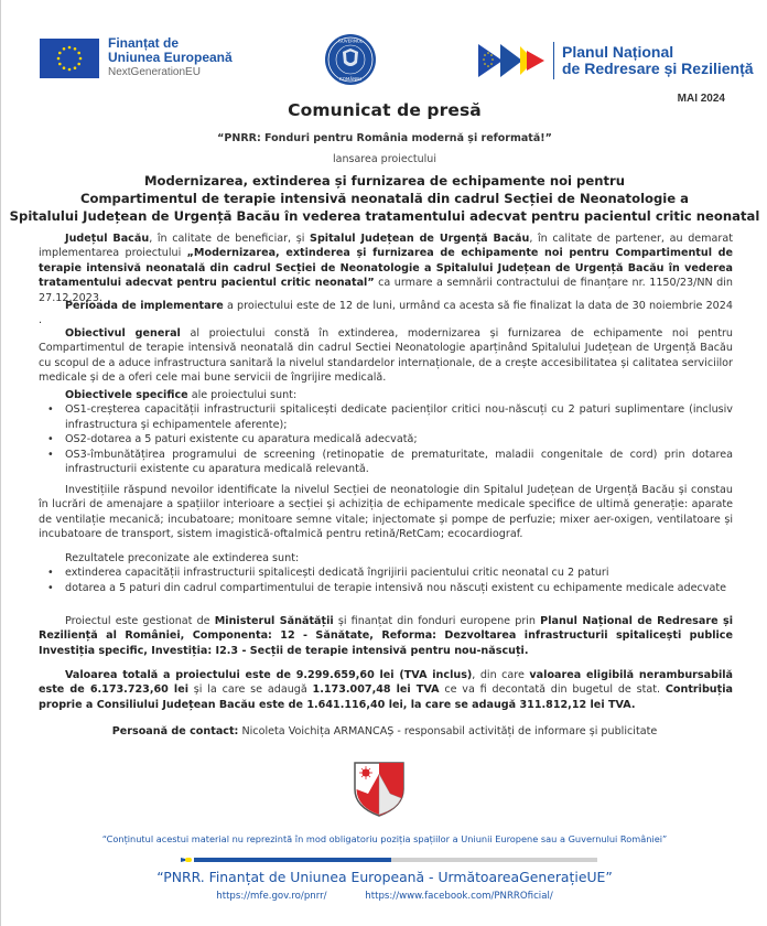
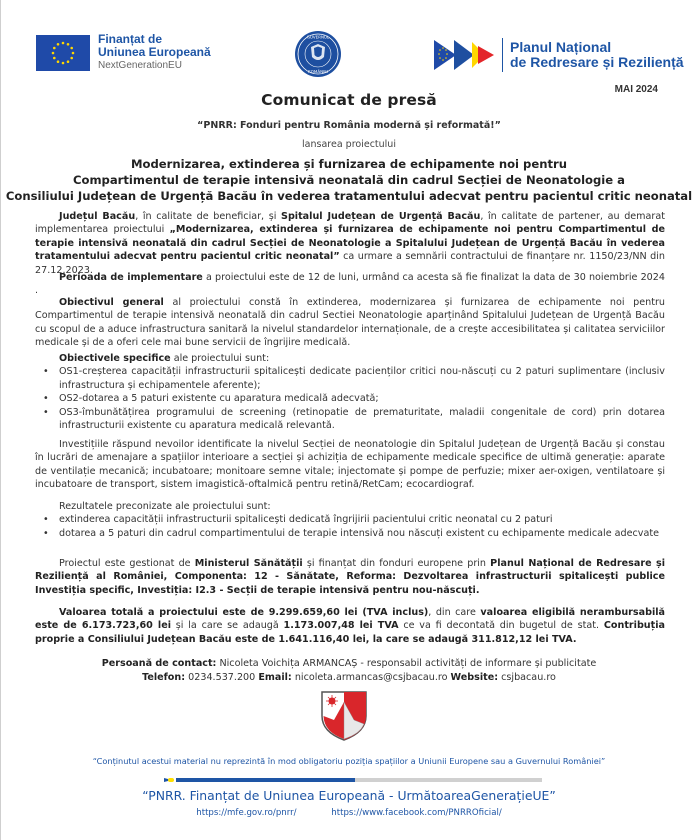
  Finanțat de
  Uniunea Europeană
  NextGenerationEU
  Planul Național
  de Redresare și Reziliență
  MAI 2024
  Comunicat de presă
  “PNRR: Fonduri pentru România modernă și reformată!”
  lansarea proiectului
  Modernizarea, extinderea și furnizarea de echipamente noi pentru
  Compartimentul de terapie intensivă neonatală din cadrul Secției de Neonatologie a
- Spitalului Județean de Urgență Bacău în vederea tratamentului adecvat pentru pacientul critic neonatal
+ Consiliului Județean de Urgență Bacău în vederea tratamentului adecvat pentru pacientul critic neonatal
  Județul Bacău, în calitate de beneficiar, și Spitalul Județean de Urgență Bacău, în calitate de partener, au demarat implementarea proiectului „Modernizarea, extinderea și furnizarea de echipamente noi pentru Compartimentul de terapie intensivă neonatală din cadrul Secției de Neonatologie a Spitalului Județean de Urgență Bacău în vederea tratamentului adecvat pentru pacientul critic neonatal” ca urmare a semnării contractului de finanțare nr. 1150/23/NN din 27.12.2023.
  Perioada de implementare a proiectului este de 12 de luni, urmând ca acesta să fie finalizat la data de 30 noiembrie 2024 .
  Obiectivul general al proiectului constă în extinderea, modernizarea și furnizarea de echipamente noi pentru Compartimentul de terapie intensivă neonatală din cadrul Sectiei Neonatologie aparținând Spitalului Județean de Urgență Bacău cu scopul de a aduce infrastructura sanitară la nivelul standardelor internaționale, de a crește accesibilitatea și calitatea serviciilor medicale și de a oferi cele mai bune servicii de îngrijire medicală.
  Obiectivele specifice ale proiectului sunt:
  OS1-creșterea capacității infrastructurii spitalicești dedicate pacienților critici nou-născuți cu 2 paturi suplimentare (inclusiv infrastructura și echipamentele aferente);
  OS2-dotarea a 5 paturi existente cu aparatura medicală adecvată;
  OS3-îmbunătățirea programului de screening (retinopatie de prematuritate, maladii congenitale de cord) prin dotarea infrastructurii existente cu aparatura medicală relevantă.
  Investițiile răspund nevoilor identificate la nivelul Secției de neonatologie din Spitalul Județean de Urgență Bacău și constau în lucrări de amenajare a spațiilor interioare a secției și achiziția de echipamente medicale specifice de ultimă generație: aparate de ventilație mecanică; incubatoare; monitoare semne vitale; injectomate și pompe de perfuzie; mixer aer-oxigen, ventilatoare și incubatoare de transport, sistem imagistică-oftalmică pentru retină/RetCam; ecocardiograf.
- Rezultatele preconizate ale extinderea sunt:
+ Rezultatele preconizate ale proiectului sunt:
  extinderea capacității infrastructurii spitalicești dedicată îngrijirii pacientului critic neonatal cu 2 paturi
  dotarea a 5 paturi din cadrul compartimentului de terapie intensivă nou născuți existent cu echipamente medicale adecvate
  Proiectul este gestionat de Ministerul Sănătății și finanțat din fonduri europene prin Planul Național de Redresare și Reziliență al României, Componenta: 12 - Sănătate, Reforma: Dezvoltarea infrastructurii spitalicești publice Investiția specific, Investiția: I2.3 - Secții de terapie intensivă pentru nou-născuți.
  Valoarea totală a proiectului este de 9.299.659,60 lei (TVA inclus), din care valoarea eligibilă nerambursabilă este de 6.173.723,60 lei și la care se adaugă 1.173.007,48 lei TVA ce va fi decontată din bugetul de stat. Contribuția proprie a Consiliului Județean Bacău este de 1.641.116,40 lei, la care se adaugă 311.812,12 lei TVA.
  Persoană de contact: Nicoleta Voichița ARMANCAȘ - responsabil activități de informare și publicitate
+ Telefon: 0234.537.200 Email: nicoleta.armancas@csjbacau.ro Website: csjbacau.ro
  “Conținutul acestui material nu reprezintă în mod obligatoriu poziția spațiilor a Uniunii Europene sau a Guvernului României”
  “PNRR. Finanțat de Uniunea Europeană - UrmătoareaGenerațieUE”
  https://mfe.gov.ro/pnrr/ https://www.facebook.com/PNRROficial/
